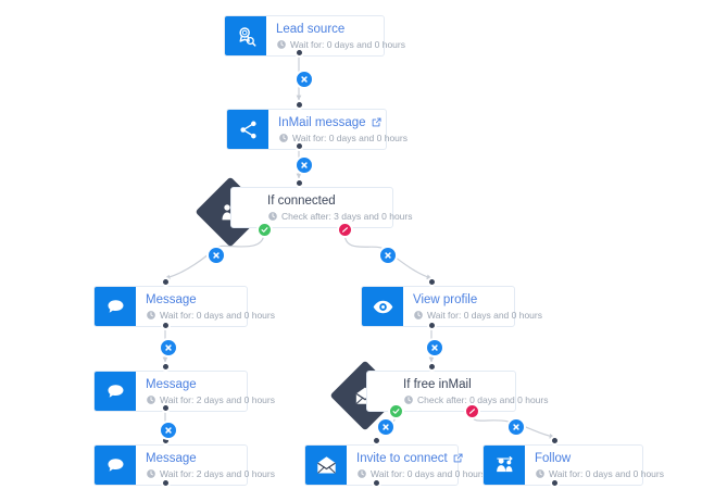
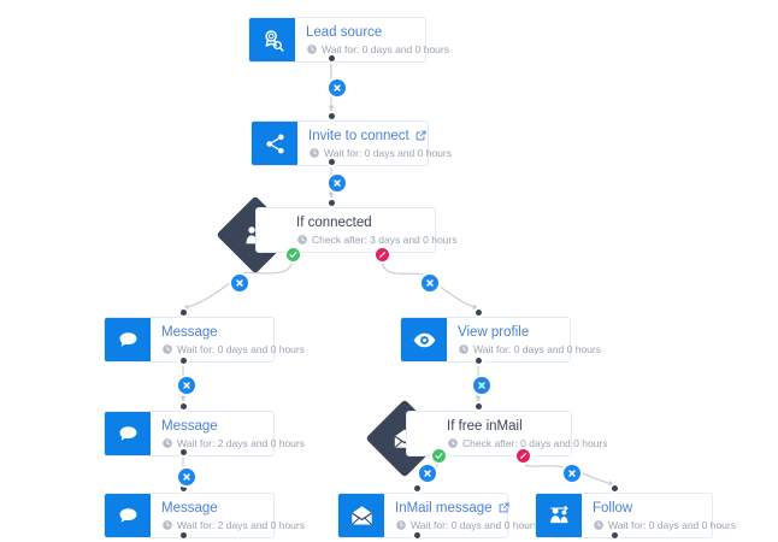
  Lead source
  Wait for: 0 days and 0 hours
- InMail message
+ Invite to connect
  Wait for: 0 days and 0 hours
  If connected
  Check after: 3 days and 0 hours
  Message
  Wait for: 0 days and 0 hours
  View profile
  Wait for: 0 days and 0 hours
  Message
  Wait for: 2 days and 0 hours
  If free inMail
  Check after: 0 days and 0 hours
  Message
  Wait for: 2 days and 0 hours
- Invite to connect
+ InMail message
  Wait for: 0 days and 0 hour
  Follow
  Wait for: 0 days and 0 hours
